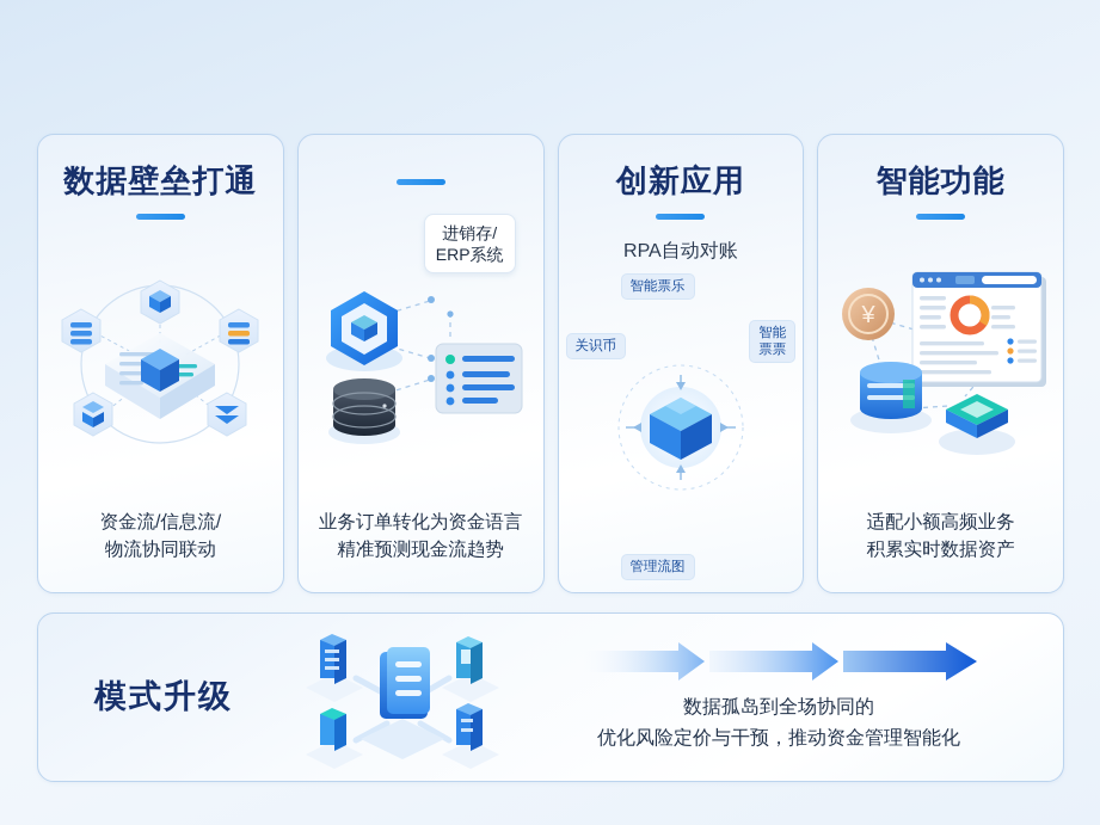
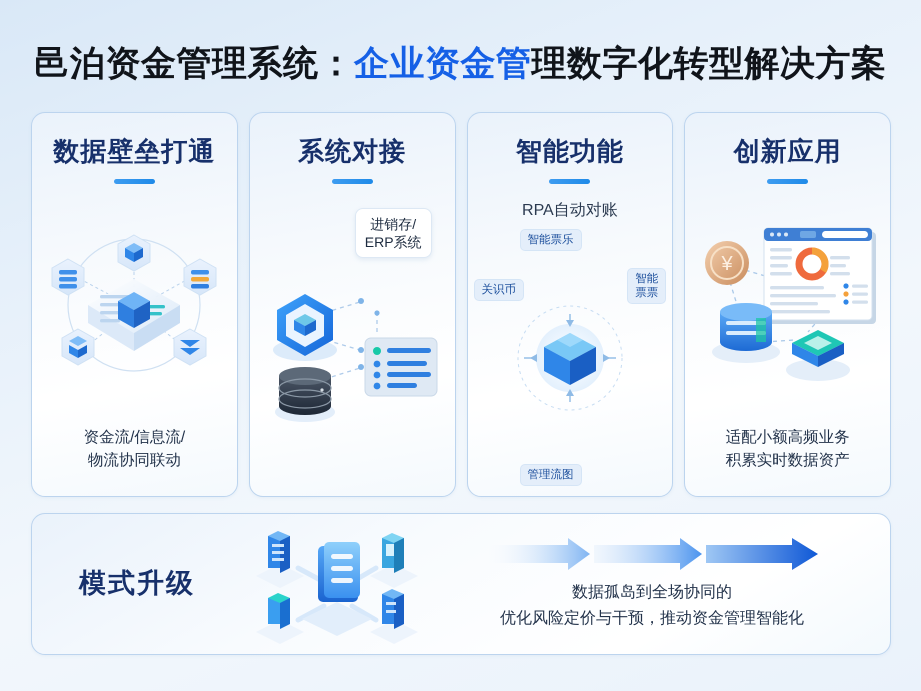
+ 邑泊资金管理系统：企业资金管理数字化转型解决方案
  数据壁垒打通
  资金流/信息流/
  物流协同联动
+ 系统对接
  进销存/
  ERP系统
- 业务订单转化为资金语言
- 精准预测现金流趋势
- 创新应用
+ 智能功能
  RPA自动对账
  智能票乐
  关识币
  智能
  票票
  管理流图
- 智能功能
+ 创新应用
  ¥
  适配小额高频业务
  积累实时数据资产
  模式升级
  数据孤岛到全场协同的
  优化风险定价与干预，推动资金管理智能化
